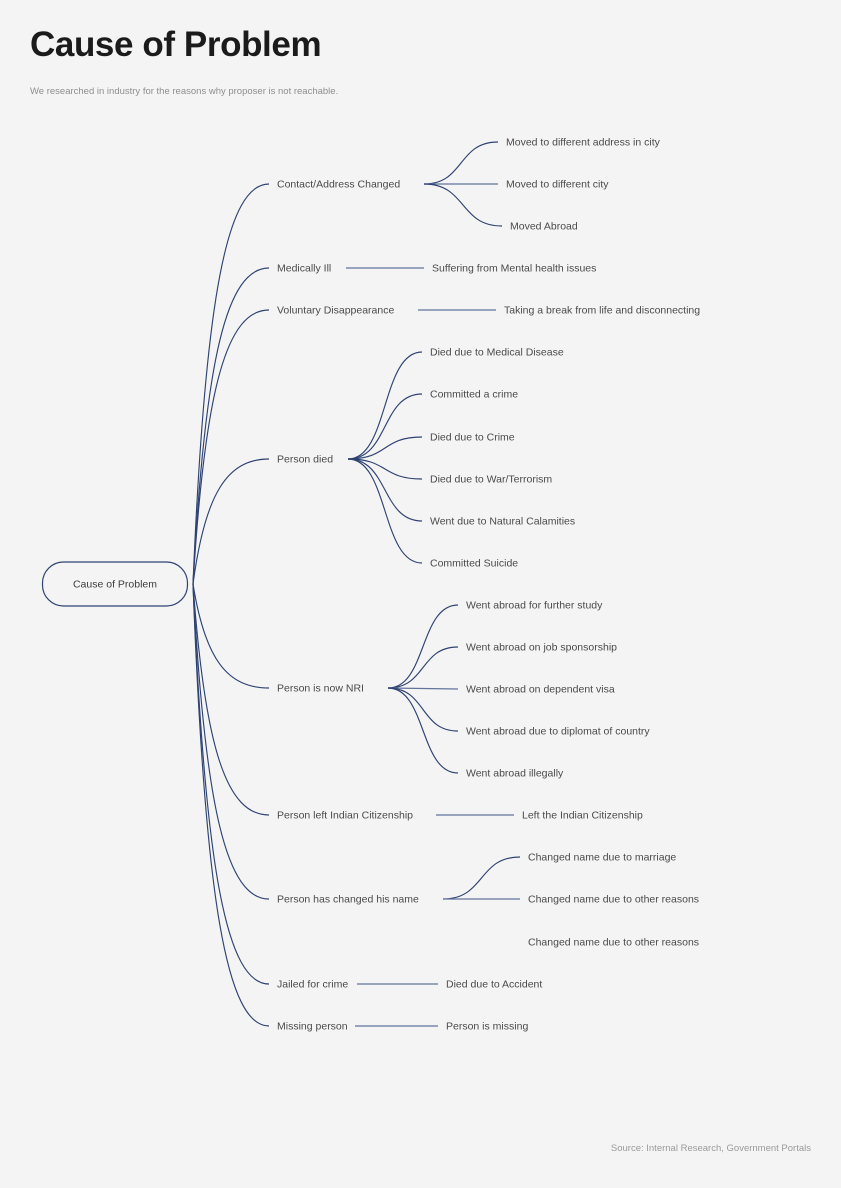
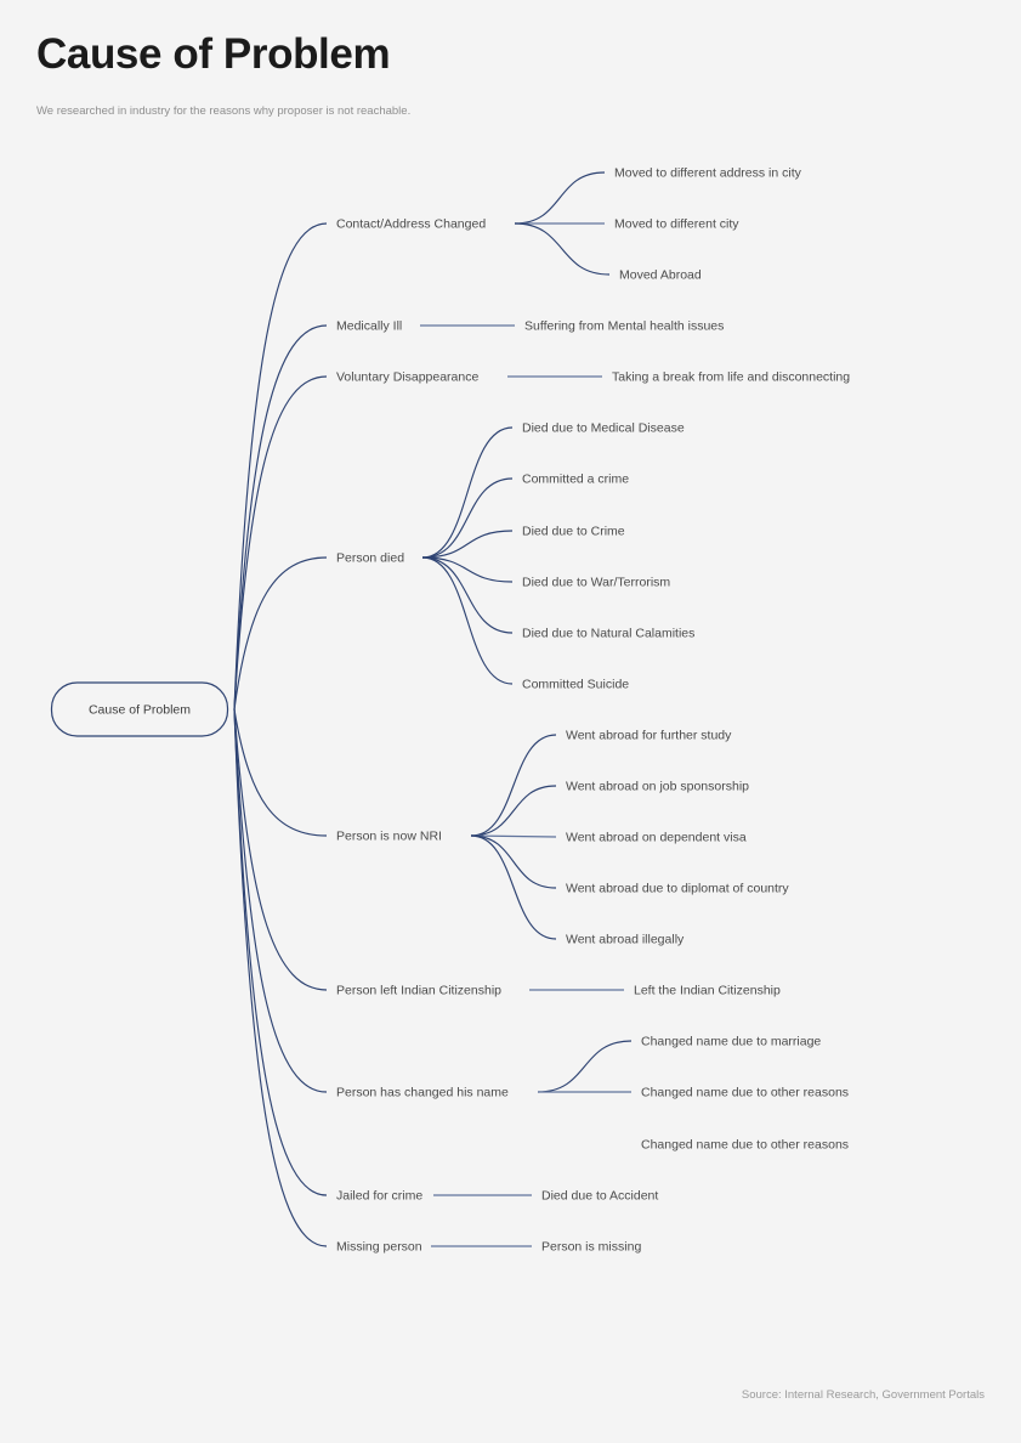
  Cause of Problem
  We researched in industry for the reasons why proposer is not reachable.
  Cause of Problem
  Contact/Address Changed
  Moved to different address in city
  Moved to different city
  Moved Abroad
  Medically Ill
  Suffering from Mental health issues
  Voluntary Disappearance
  Taking a break from life and disconnecting
  Person died
  Died due to Medical Disease
  Committed a crime
  Died due to Crime
  Died due to War/Terrorism
- Went due to Natural Calamities
+ Died due to Natural Calamities
  Committed Suicide
  Person is now NRI
  Went abroad for further study
  Went abroad on job sponsorship
  Went abroad on dependent visa
  Went abroad due to diplomat of country
  Went abroad illegally
  Person left Indian Citizenship
  Left the Indian Citizenship
  Person has changed his name
  Changed name due to marriage
  Changed name due to other reasons
  Changed name due to other reasons
  Jailed for crime
  Died due to Accident
  Missing person
  Person is missing
  Source: Internal Research, Government Portals
